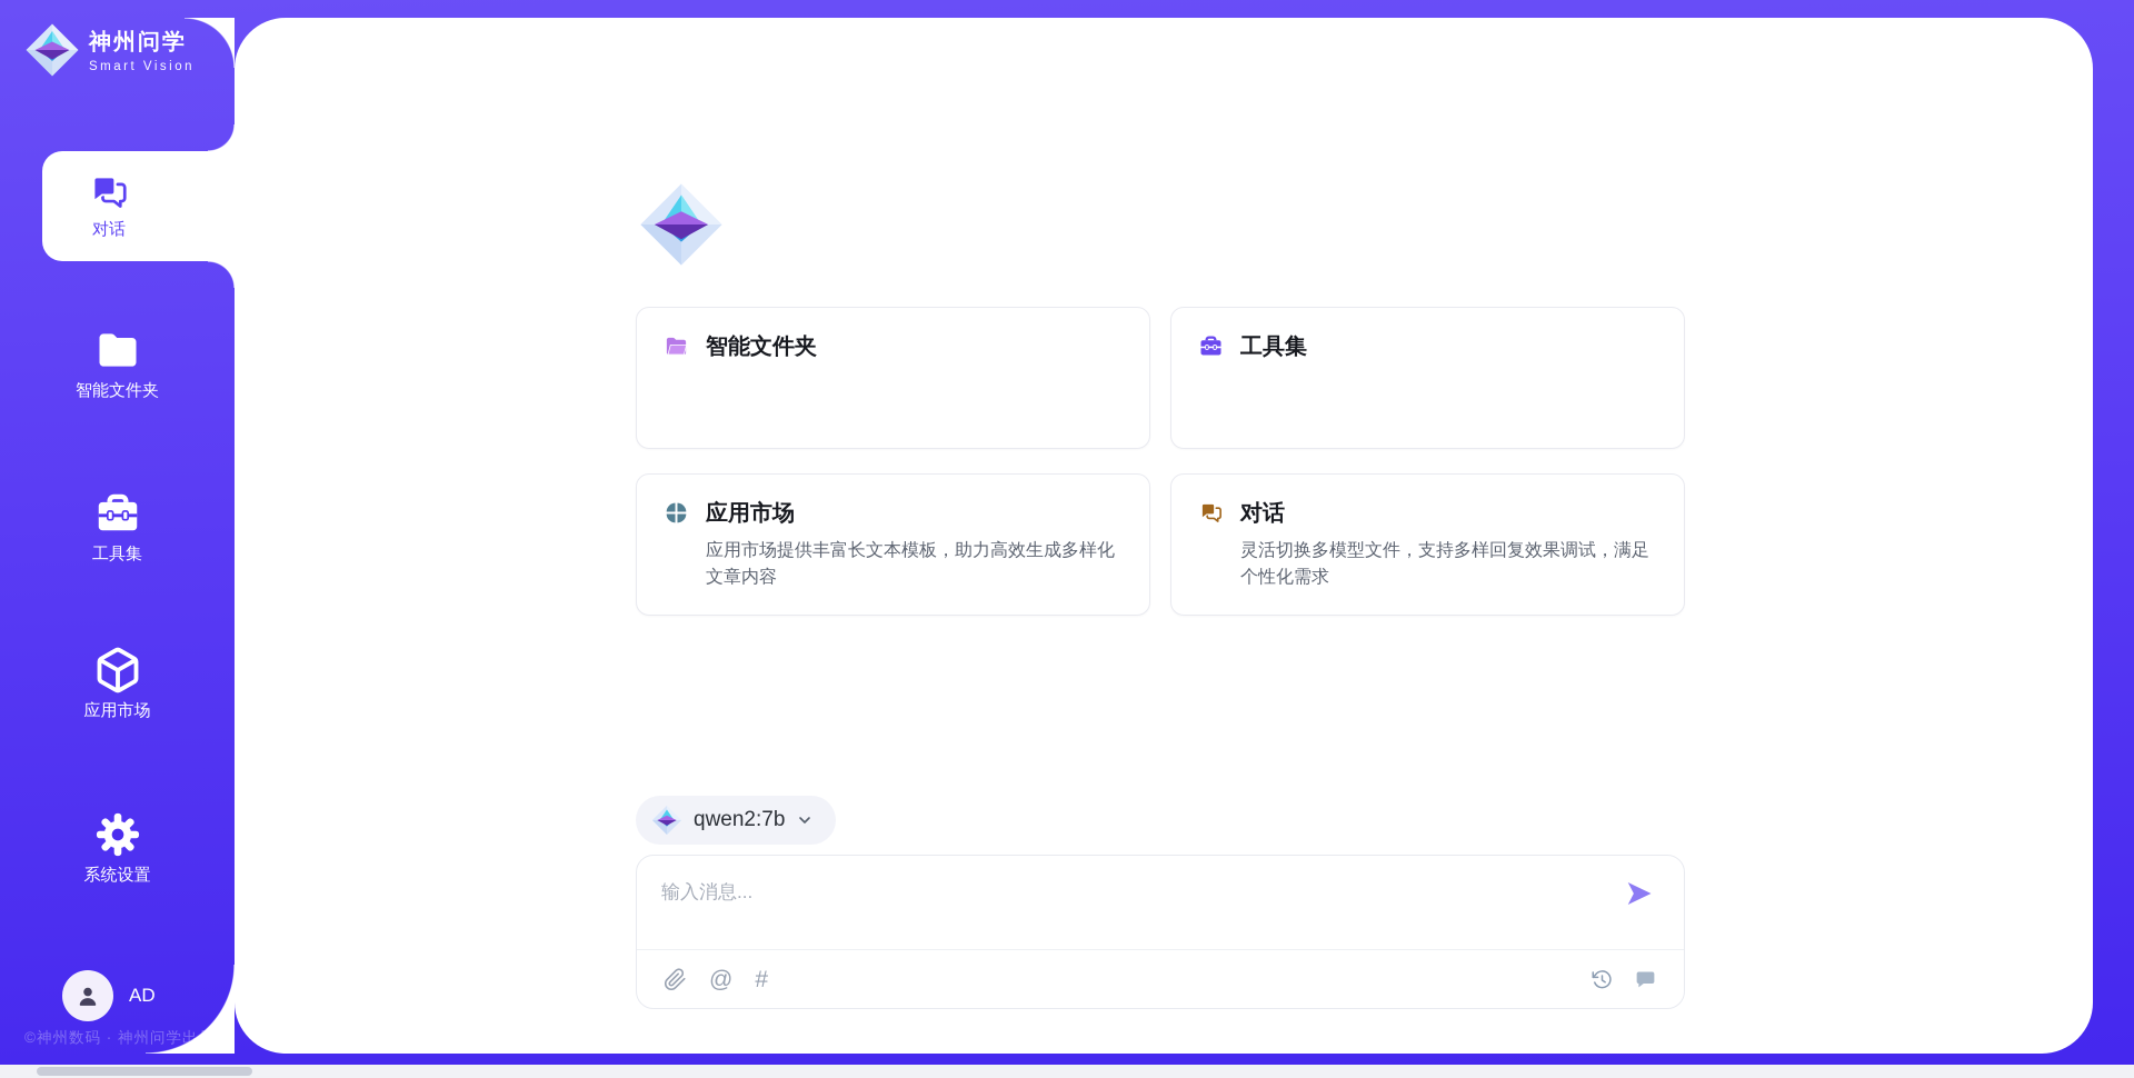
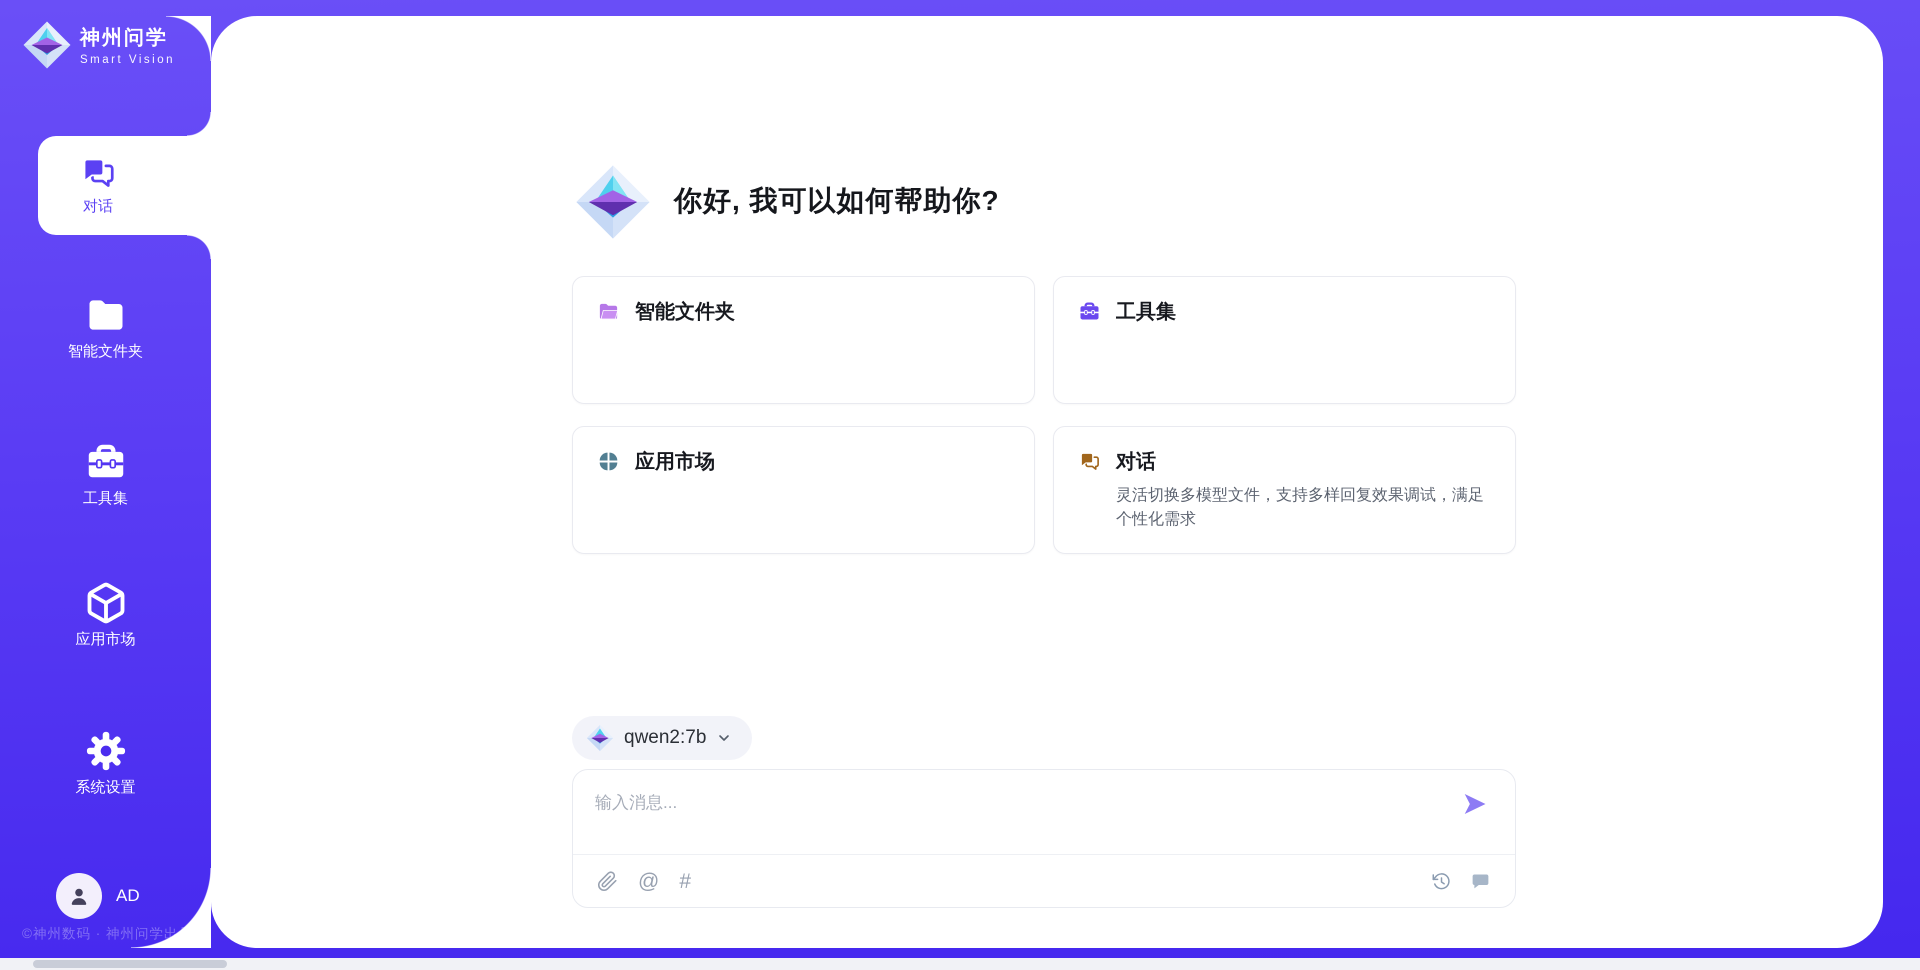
  神州问学
  Smart Vision
  对话
  智能文件夹
  工具集
  应用市场
  系统设置
  AD
  ©神州数码 · 神州问学出品
+ 你好, 我可以如何帮助你?
  智能文件夹
  工具集
  应用市场
- 应用市场提供丰富长文本模板，助力高效生成多样化文章内容
  对话
  灵活切换多模型文件，支持多样回复效果调试，满足个性化需求
  qwen2:7b
  输入消息...
  @
  #
